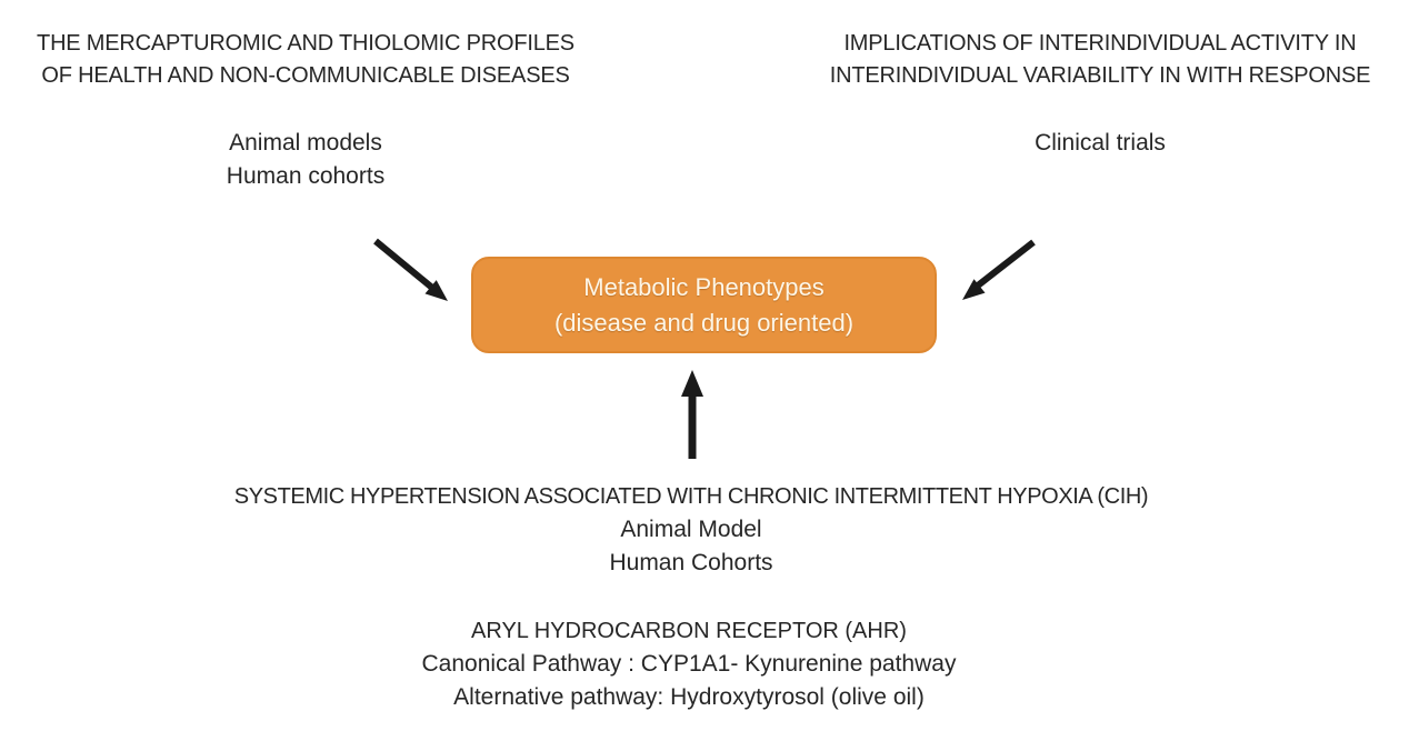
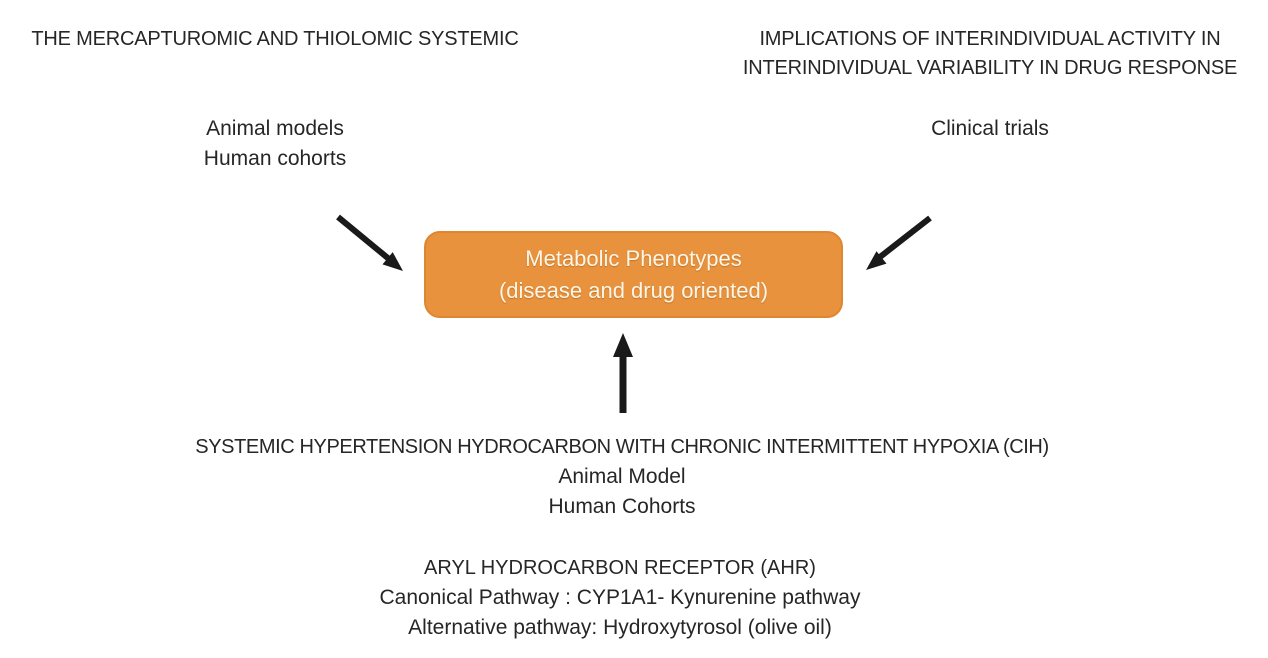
- THE MERCAPTUROMIC AND THIOLOMIC PROFILES
+ THE MERCAPTUROMIC AND THIOLOMIC SYSTEMIC
- OF HEALTH AND NON-COMMUNICABLE DISEASES
  Animal models
  Human cohorts
  IMPLICATIONS OF INTERINDIVIDUAL ACTIVITY IN
- INTERINDIVIDUAL VARIABILITY IN WITH RESPONSE
+ INTERINDIVIDUAL VARIABILITY IN DRUG RESPONSE
  Clinical trials
  Metabolic Phenotypes
  (disease and drug oriented)
- SYSTEMIC HYPERTENSION ASSOCIATED WITH CHRONIC INTERMITTENT HYPOXIA (CIH)
+ SYSTEMIC HYPERTENSION HYDROCARBON WITH CHRONIC INTERMITTENT HYPOXIA (CIH)
  Animal Model
  Human Cohorts
  ARYL HYDROCARBON RECEPTOR (AHR)
  Canonical Pathway : CYP1A1- Kynurenine pathway
  Alternative pathway: Hydroxytyrosol (olive oil)
